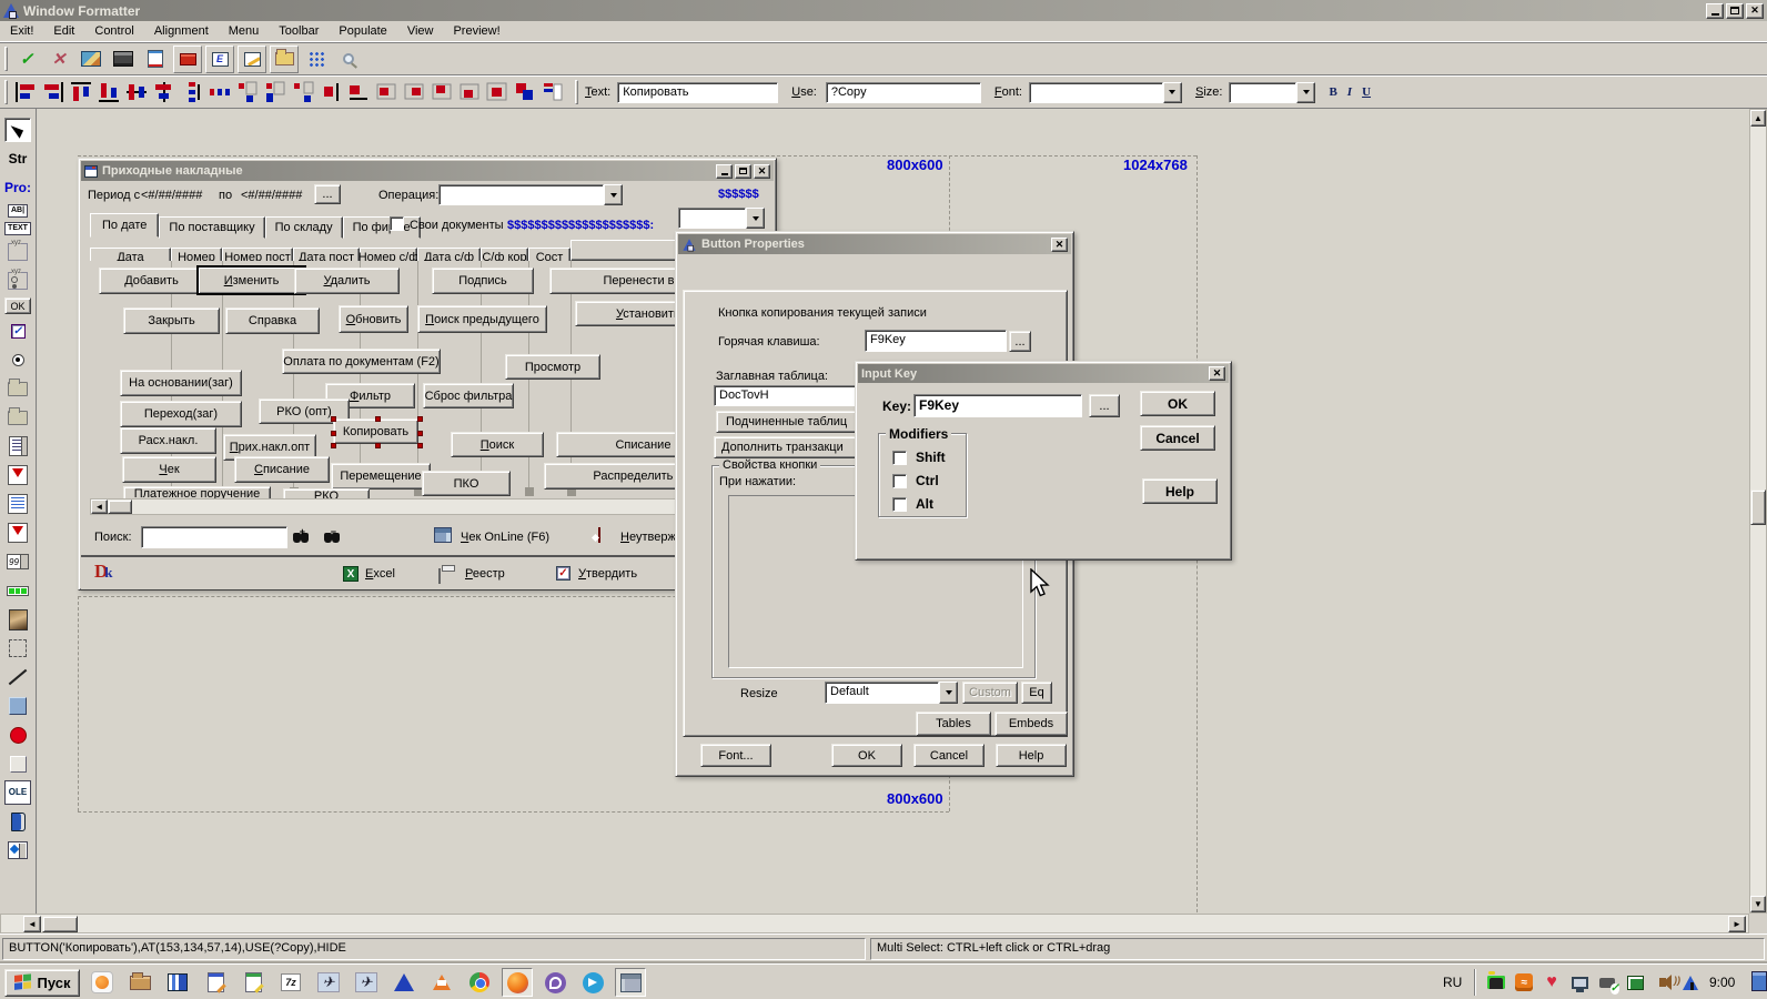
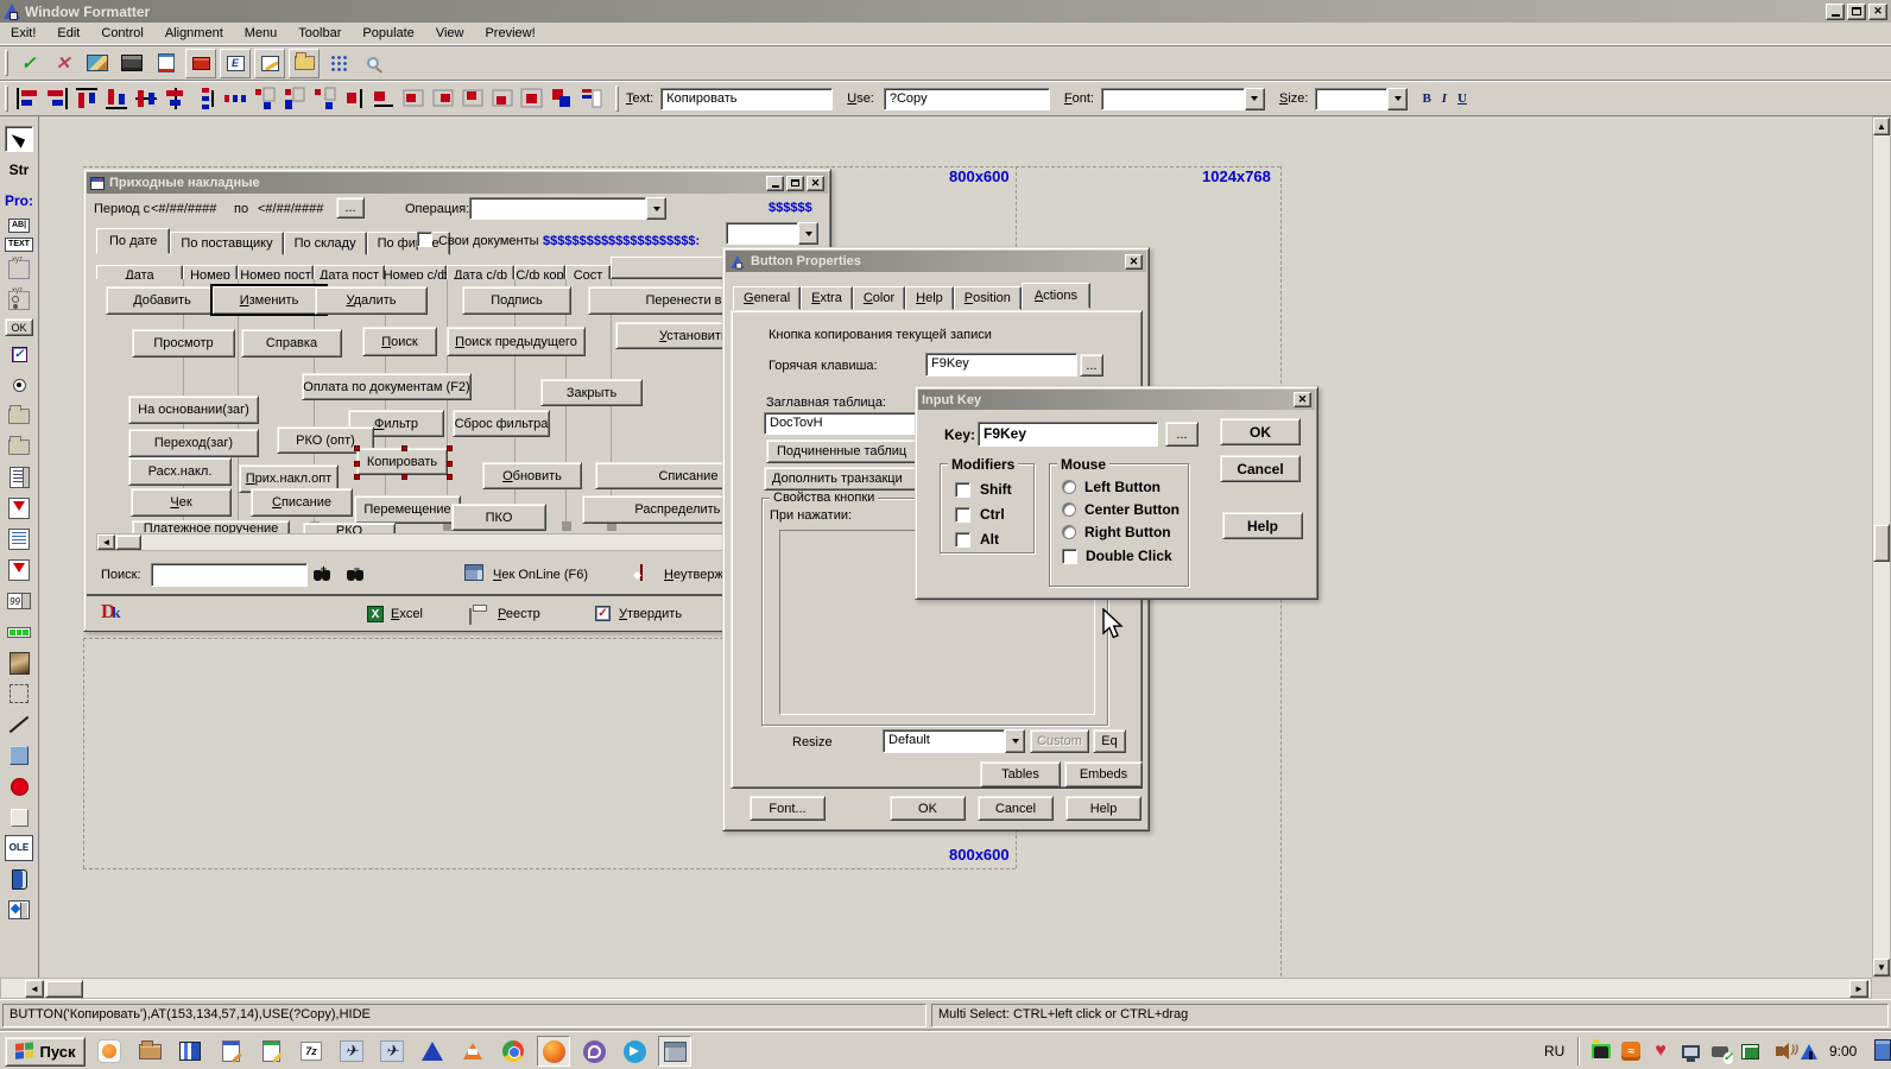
  Window Formatter
  ✕
  Exit! Edit Control Alignment Menu Toolbar Populate View Preview!
  ✓
  ✕
  E
  Text:
  Копировать
  Use:
  ?Copy
  Font:
  Size:
  B
  I
  U
  Str
  Pro:
  OK
  ✓
  99
  OLE
  800x600
  1024x768
  800x600
  Приходные накладные
  ✕
  Период с
  <#/##/####
  по
  <#/##/####
  ...
  Операция:
  $$$$$$
  По дате По поставщику По складу По фие
  Свои документы
  $$$$$$$$$$$$$$$$$$$$$:
  Дата Номер Номер пост Дата пост Номер с/ф Дата с/ф С/ф кор Сост
  Добавить
  Изменить
  Удалить
  Подпись
  Перенести в
- Закрыть
+ Просмотр
  Справка
- Обновить
+ Поиск
  Поиск предыдущего
  Оплата по документам (F2)
- Просмотр
+ Закрыть
  На основании(заг)
  Фильтр
  Сброс фильтра
  Переход(заг)
  РКО (опт)
  Расх.накл.
  Прих.накл.опт
  Копировать
- Поиск
+ Обновить
  Списание
  Чек
  Списание
  Перемещение
  ПКО
  Распределить
  Платежное поручение
  РКО
  ◄
  Поиск:
  +
  −
  Чек OnLine (F6)
  Неутверж
  Dk
  X
  Excel
  Реестр
  ✓
  Утвердить
  Button Properties
  ✕
+ General Extra Color Help Position Actions
  Кнопка копирования текущей записи
  Горячая клавиша:
  F9Key
  ...
  Заглавная таблица:
  DocTovH
  Подчиненные таблиц
  Дополнить транзакци
  Свойства кнопки
  При нажатии:
  Resize
  Default
  Custom
  Eq
  Tables
  Embeds
  Font...
  OK
  Cancel
  Help
  Input Key
  ✕
  Key:
  F9Key
  ...
  OK
  Cancel
  Help
  Modifiers
  Shift
  Ctrl
  Alt
+ Mouse
+ Left Button
+ Center Button
+ Right Button
+ Double Click
  ▲
  ▼
  ◄
  ►
  BUTTON('Копировать'),AT(153,134,57,14),USE(?Copy),HIDE
  Multi Select: CTRL+left click or CTRL+drag
  Пуск
  7z
  ✈
  ✈
  RU
  ≈
  ♥
  9:00
